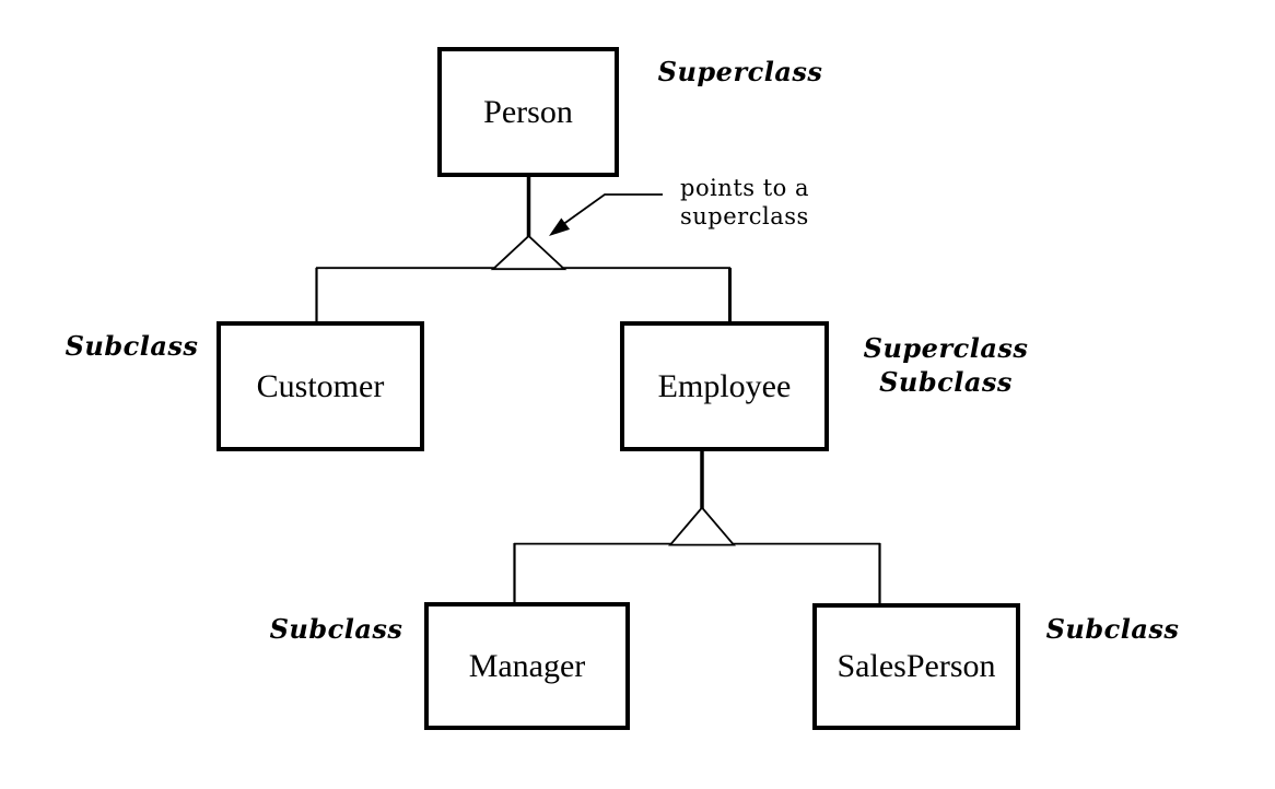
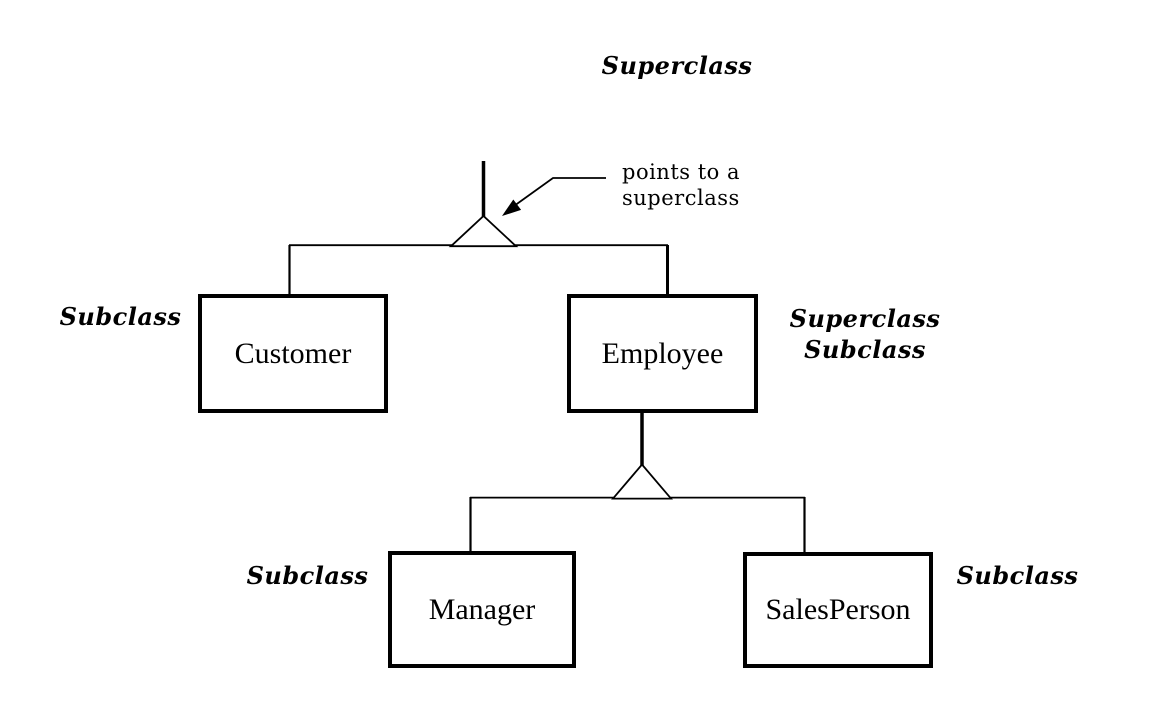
- Person
  Customer
  Employee
  Manager
  SalesPerson
  Superclass
  Subclass
  Superclass
  Subclass
  Subclass
  Subclass
  points to a
  superclass
